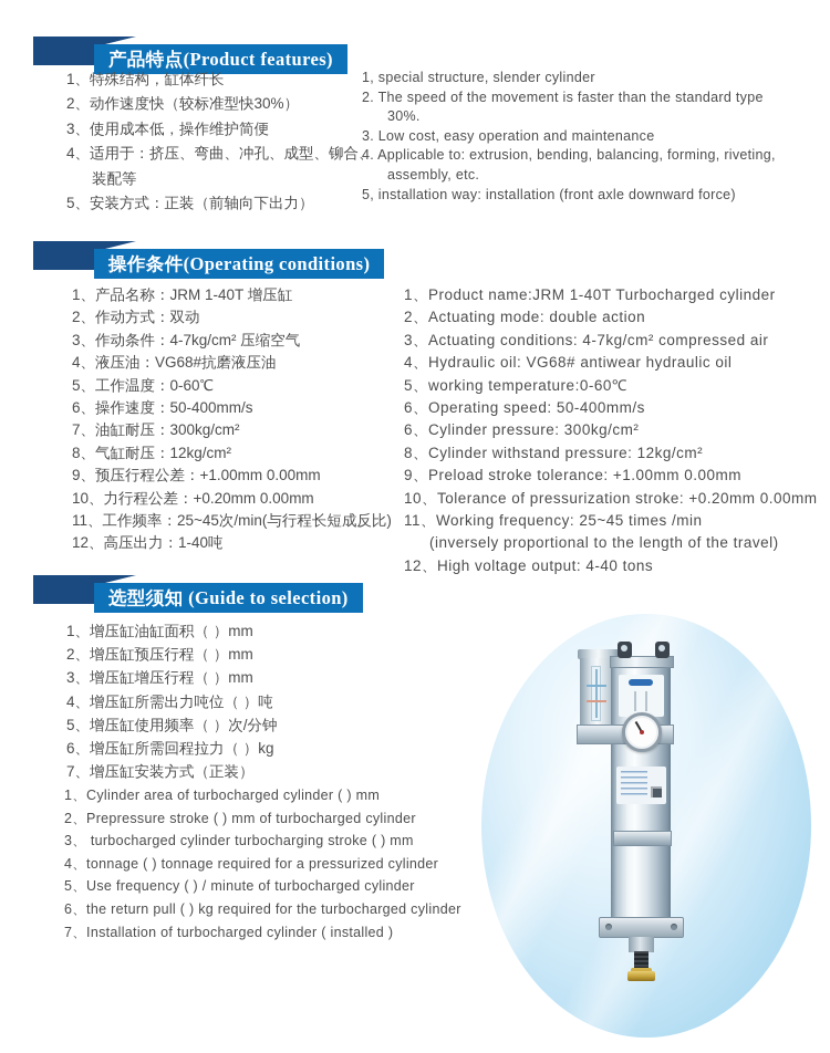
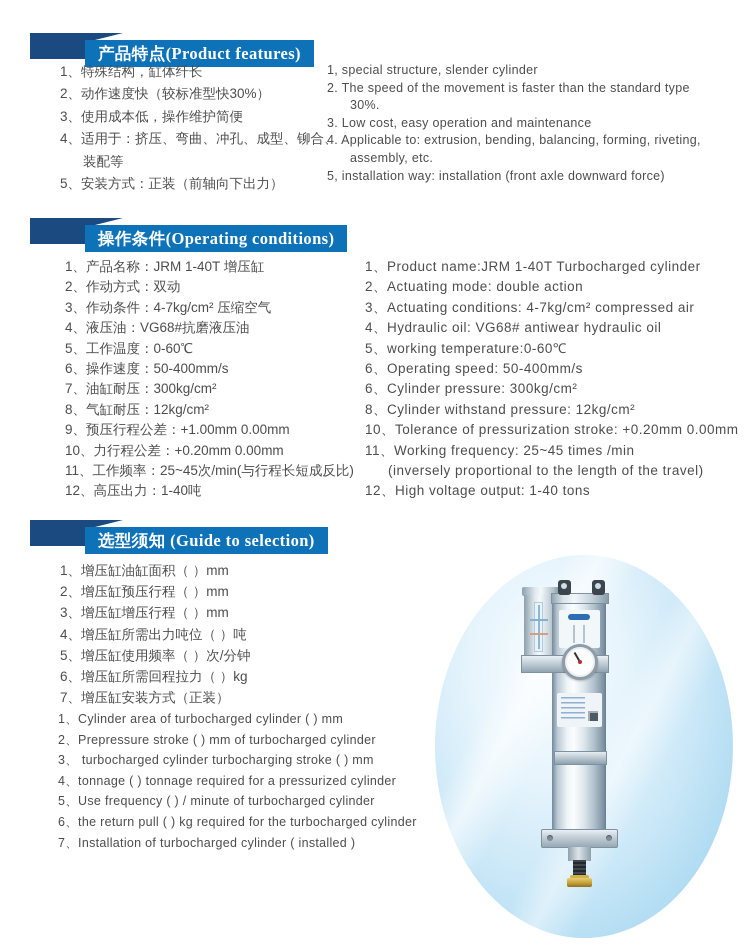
  产品特点(Product features)
  1、特殊结构，缸体纤长
  2、动作速度快（较标准型快30%）
  3、使用成本低，操作维护简便
  4、适用于：挤压、弯曲、冲孔、成型、铆合、
  装配等
  5、安装方式：正装（前轴向下出力）
  1, special structure, slender cylinder
  2. The speed of the movement is faster than the standard type
  30%.
  3. Low cost, easy operation and maintenance
  4. Applicable to: extrusion, bending, balancing, forming, riveting,
  assembly, etc.
  5, installation way: installation (front axle downward force)
  操作条件(Operating conditions)
  1、产品名称：JRM 1-40T 增压缸
  2、作动方式：双动
  3、作动条件：4-7kg/cm² 压缩空气
  4、液压油：VG68#抗磨液压油
  5、工作温度：0-60℃
  6、操作速度：50-400mm/s
  7、油缸耐压：300kg/cm²
  8、气缸耐压：12kg/cm²
  9、预压行程公差：+1.00mm 0.00mm
  10、力行程公差：+0.20mm 0.00mm
  11、工作频率：25~45次/min(与行程长短成反比)
  12、高压出力：1-40吨
  1、Product name:JRM 1-40T Turbocharged cylinder
  2、Actuating mode: double action
  3、Actuating conditions: 4-7kg/cm² compressed air
  4、Hydraulic oil: VG68# antiwear hydraulic oil
  5、working temperature:0-60℃
  6、Operating speed: 50-400mm/s
  6、Cylinder pressure: 300kg/cm²
  8、Cylinder withstand pressure: 12kg/cm²
- 9、Preload stroke tolerance: +1.00mm 0.00mm
  10、Tolerance of pressurization stroke: +0.20mm 0.00mm
  11、Working frequency: 25~45 times /min
  (inversely proportional to the length of the travel)
- 12、High voltage output: 4-40 tons
+ 12、High voltage output: 1-40 tons
  选型须知 (Guide to selection)
  1、增压缸油缸面积（ ）mm
  2、增压缸预压行程（ ）mm
  3、增压缸增压行程（ ）mm
  4、增压缸所需出力吨位（ ）吨
  5、增压缸使用频率（ ）次/分钟
  6、增压缸所需回程拉力（ ）kg
  7、增压缸安装方式（正装）
  1、Cylinder area of turbocharged cylinder ( ) mm
  2、Prepressure stroke ( ) mm of turbocharged cylinder
  3、 turbocharged cylinder turbocharging stroke ( ) mm
  4、tonnage ( ) tonnage required for a pressurized cylinder
  5、Use frequency ( ) / minute of turbocharged cylinder
  6、the return pull ( ) kg required for the turbocharged cylinder
  7、Installation of turbocharged cylinder ( installed )
